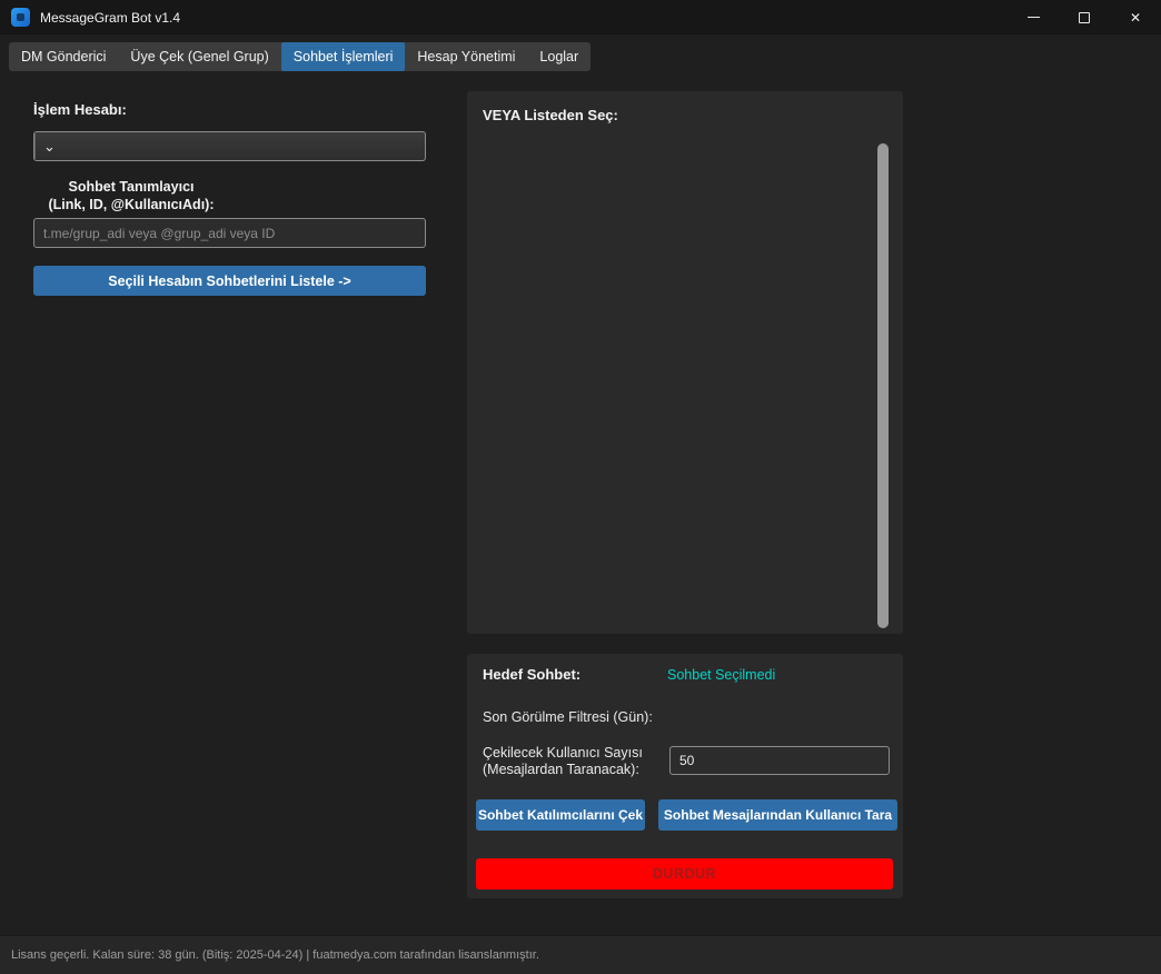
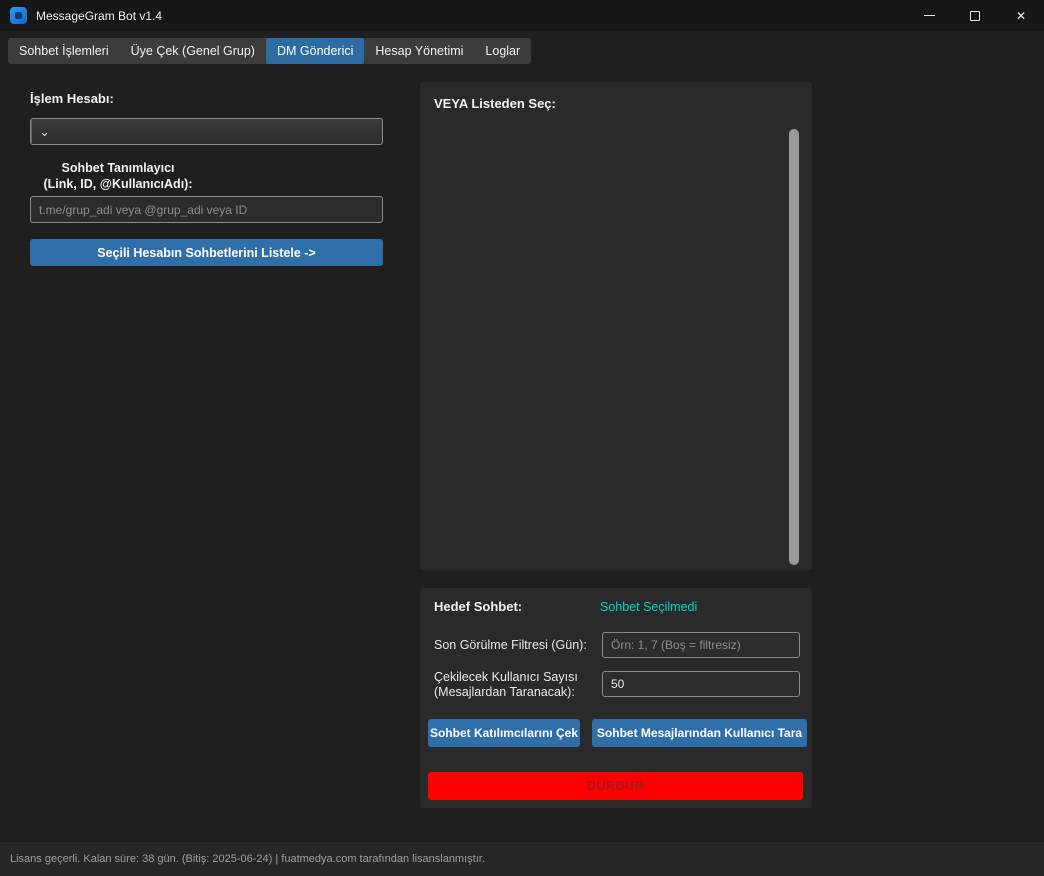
  MessageGram Bot v1.4
  ✕
- DM Gönderici
+ Sohbet İşlemleri
  Üye Çek (Genel Grup)
- Sohbet İşlemleri
+ DM Gönderici
  Hesap Yönetimi
  Loglar
  İşlem Hesabı:
  ⌄
  Sohbet Tanımlayıcı
  (Link, ID, @KullanıcıAdı):
  t.me/grup_adi veya @grup_adi veya ID
  Seçili Hesabın Sohbetlerini Listele ->
  VEYA Listeden Seç:
  Hedef Sohbet:
  Sohbet Seçilmedi
  Son Görülme Filtresi (Gün):
+ Örn: 1, 7 (Boş = filtresiz)
  Çekilecek Kullanıcı Sayısı
  (Mesajlardan Taranacak):
  50
  Sohbet Katılımcılarını Çek
  Sohbet Mesajlarından Kullanıcı Tara
  DURDUR
- Lisans geçerli. Kalan süre: 38 gün. (Bitiş: 2025-04-24) | fuatmedya.com tarafından lisanslanmıştır.
+ Lisans geçerli. Kalan süre: 38 gün. (Bitiş: 2025-06-24) | fuatmedya.com tarafından lisanslanmıştır.
